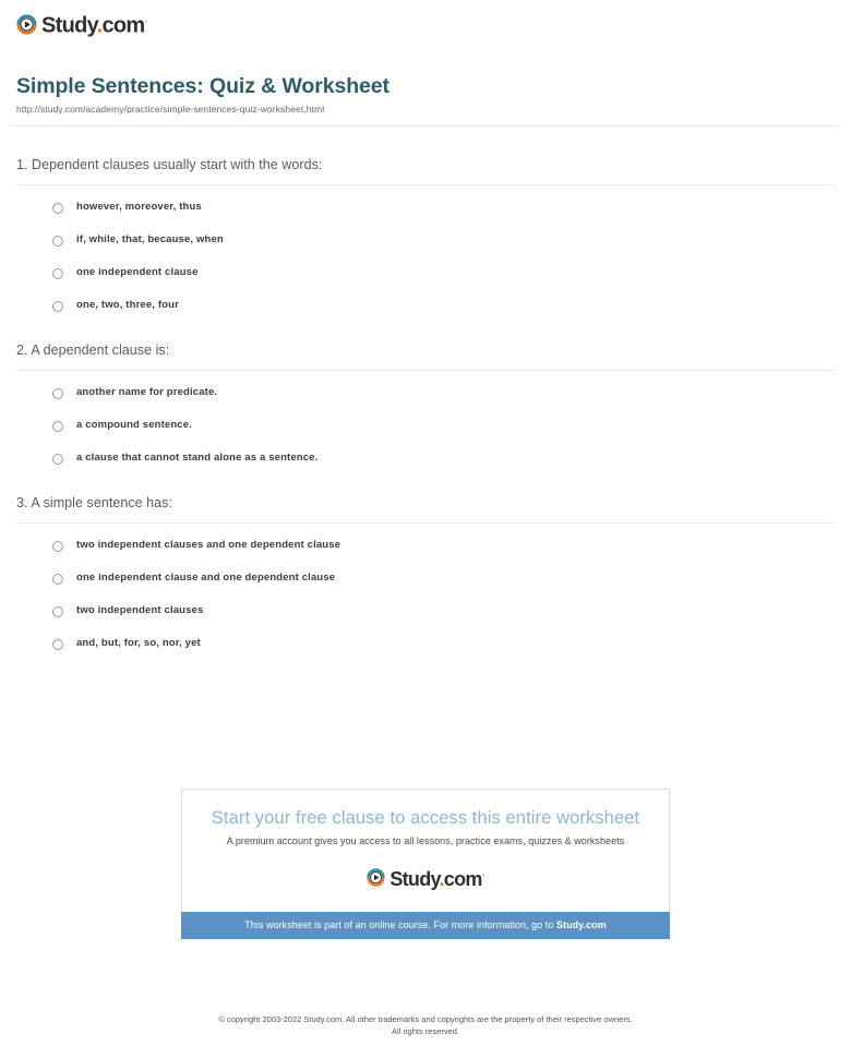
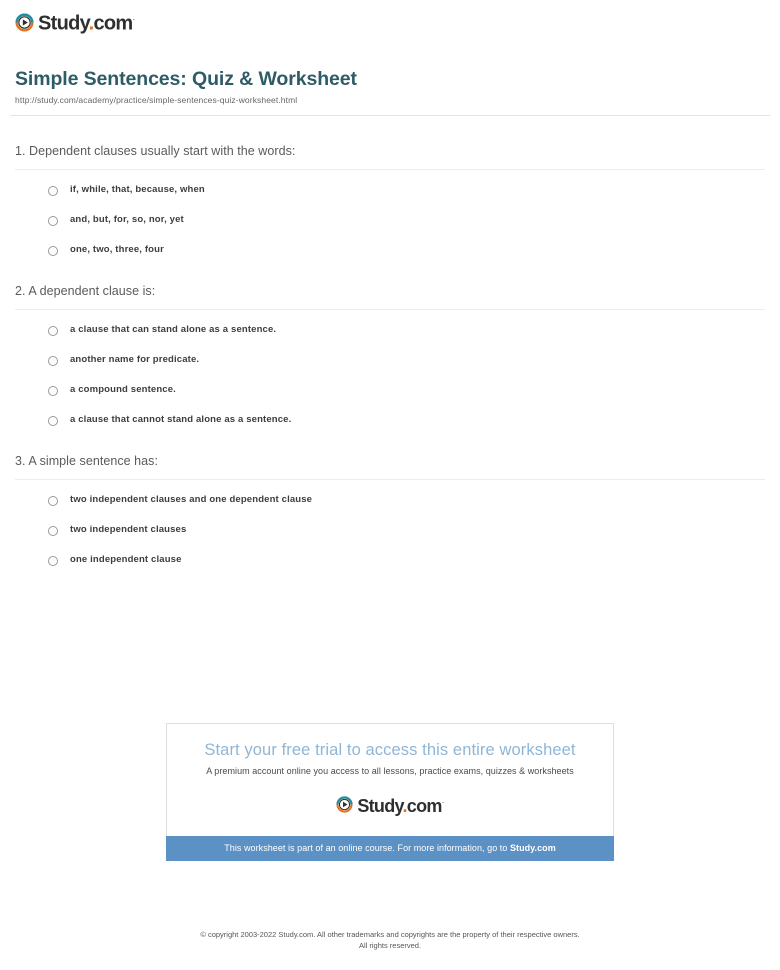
  Study.com·
  Simple Sentences: Quiz & Worksheet
  http://study.com/academy/practice/simple-sentences-quiz-worksheet.html
  1. Dependent clauses usually start with the words:
- however, moreover, thus
  if, while, that, because, when
- one independent clause
+ and, but, for, so, nor, yet
  one, two, three, four
  2. A dependent clause is:
+ a clause that can stand alone as a sentence.
  another name for predicate.
  a compound sentence.
  a clause that cannot stand alone as a sentence.
  3. A simple sentence has:
  two independent clauses and one dependent clause
- one independent clause and one dependent clause
  two independent clauses
- and, but, for, so, nor, yet
+ one independent clause
- Start your free clause to access this entire worksheet
+ Start your free trial to access this entire worksheet
- A premium account gives you access to all lessons, practice exams, quizzes & worksheets
+ A premium account online you access to all lessons, practice exams, quizzes & worksheets
  Study.com·
  This worksheet is part of an online course. For more information, go to Study.com
  © copyright 2003-2022 Study.com. All other trademarks and copyrights are the property of their respective owners.
  All rights reserved.
